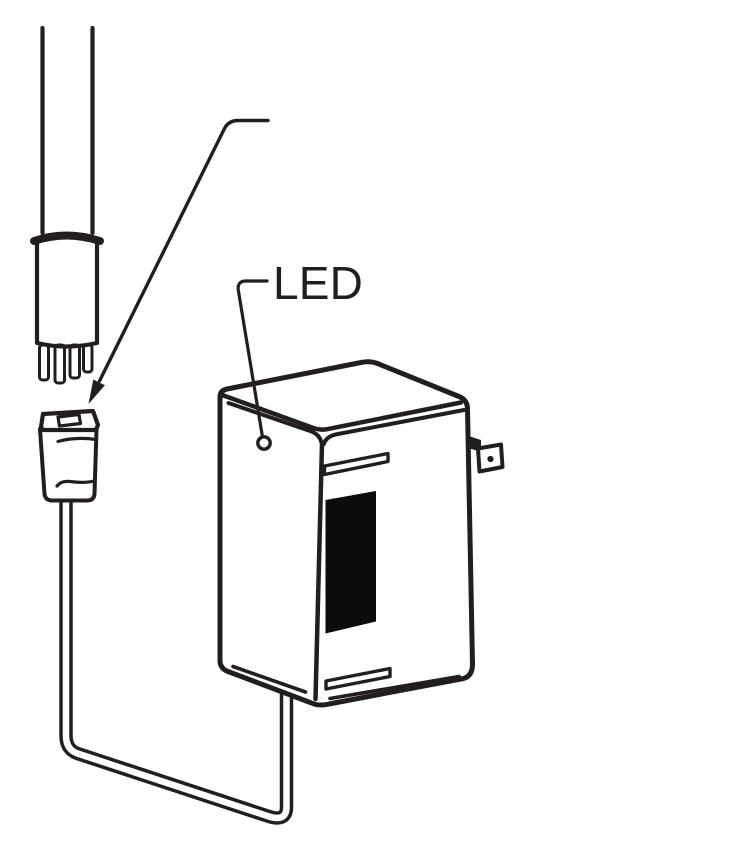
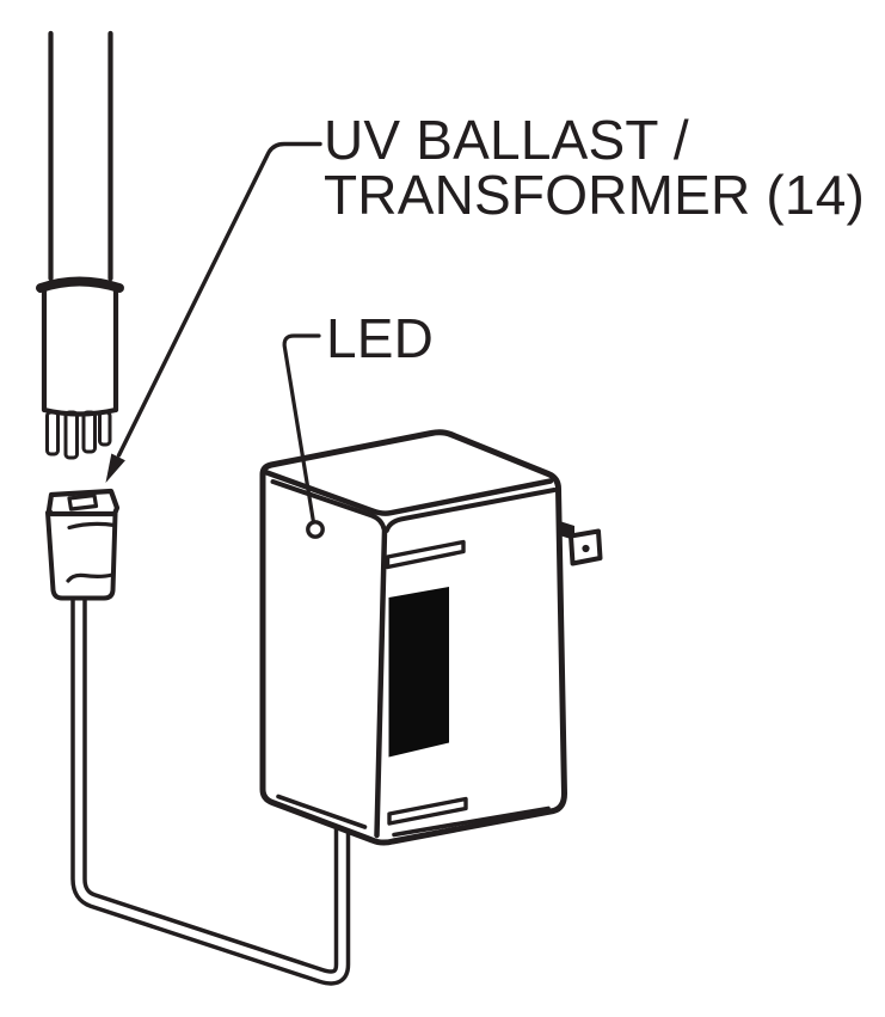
+ UV BALLAST /
+ TRANSFORMER (14)
  LED
